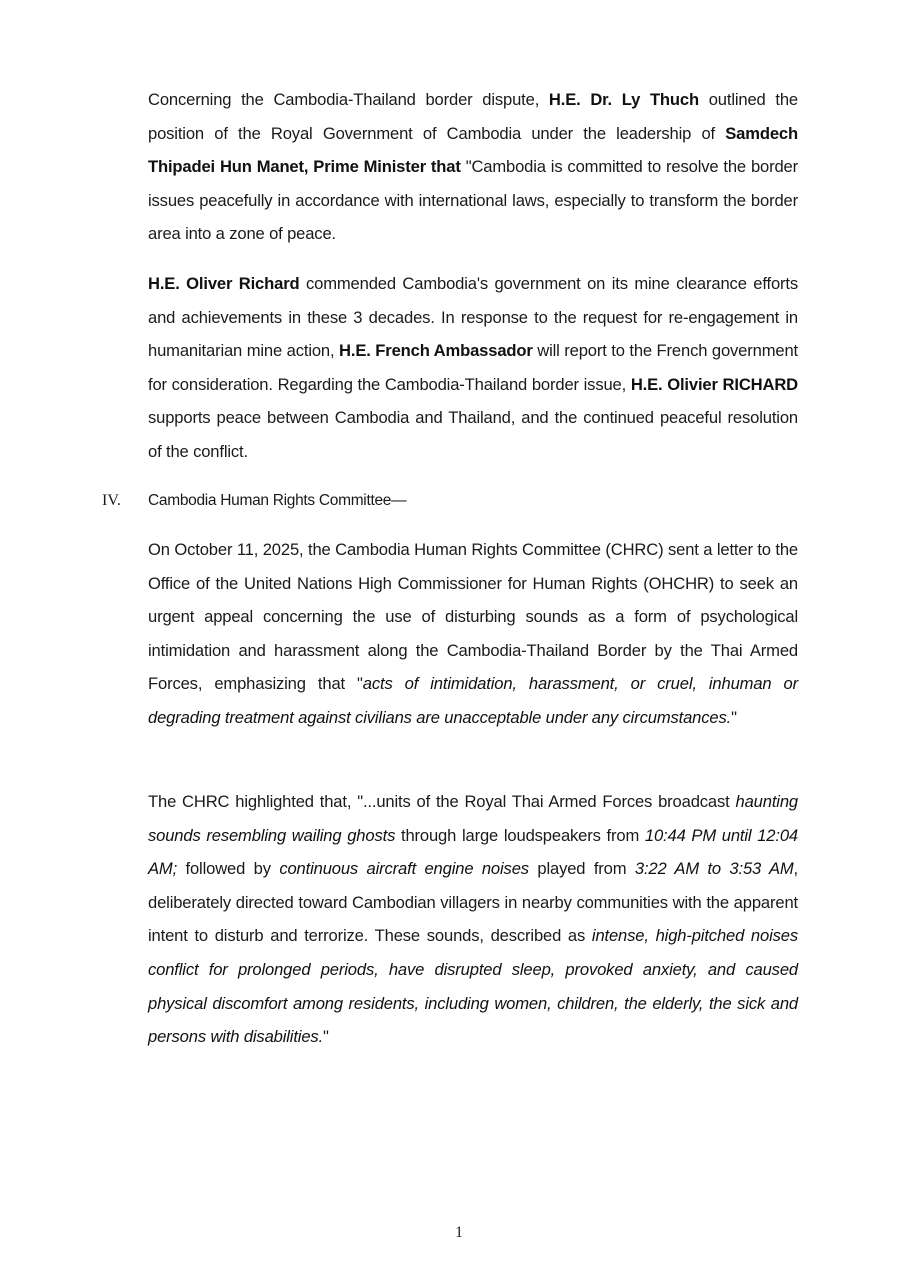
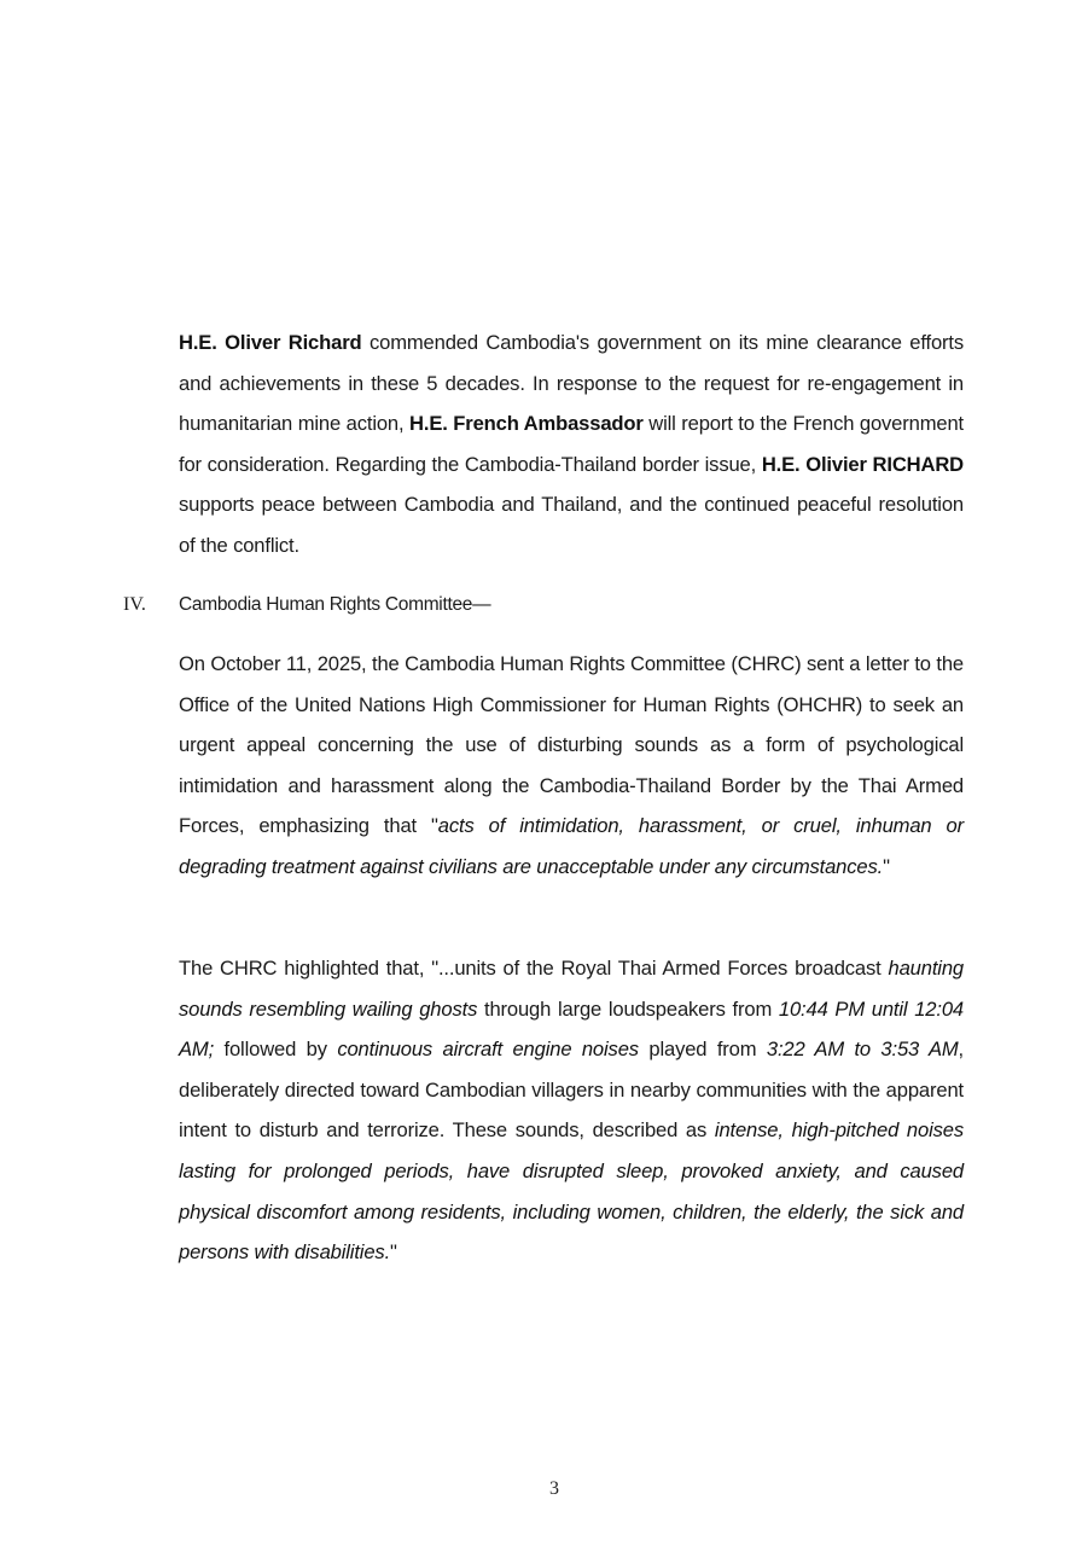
- Concerning the Cambodia-Thailand border dispute, H.E. Dr. Ly Thuch outlined the position of the Royal Government of Cambodia under the leadership of Samdech Thipadei Hun Manet, Prime Minister that "Cambodia is committed to resolve the border issues peacefully in accordance with international laws, especially to transform the border area into a zone of peace.
- H.E. Oliver Richard commended Cambodia's government on its mine clearance efforts and achievements in these 3 decades. In response to the request for re-engagement in humanitarian mine action, H.E. French Ambassador will report to the French government for consideration. Regarding the Cambodia-Thailand border issue, H.E. Olivier RICHARD supports peace between Cambodia and Thailand, and the continued peaceful resolution of the conflict.
+ H.E. Oliver Richard commended Cambodia's government on its mine clearance efforts and achievements in these 5 decades. In response to the request for re-engagement in humanitarian mine action, H.E. French Ambassador will report to the French government for consideration. Regarding the Cambodia-Thailand border issue, H.E. Olivier RICHARD supports peace between Cambodia and Thailand, and the continued peaceful resolution of the conflict.
  IV.
  Cambodia Human Rights Committee—
  On October 11, 2025, the Cambodia Human Rights Committee (CHRC) sent a letter to the Office of the United Nations High Commissioner for Human Rights (OHCHR) to seek an urgent appeal concerning the use of disturbing sounds as a form of psychological intimidation and harassment along the Cambodia-Thailand Border by the Thai Armed Forces, emphasizing that "acts of intimidation, harassment, or cruel, inhuman or degrading treatment against civilians are unacceptable under any circumstances."
- The CHRC highlighted that, "...units of the Royal Thai Armed Forces broadcast haunting sounds resembling wailing ghosts through large loudspeakers from 10:44 PM until 12:04 AM; followed by continuous aircraft engine noises played from 3:22 AM to 3:53 AM, deliberately directed toward Cambodian villagers in nearby communities with the apparent intent to disturb and terrorize. These sounds, described as intense, high-pitched noises conflict for prolonged periods, have disrupted sleep, provoked anxiety, and caused physical discomfort among residents, including women, children, the elderly, the sick and persons with disabilities."
+ The CHRC highlighted that, "...units of the Royal Thai Armed Forces broadcast haunting sounds resembling wailing ghosts through large loudspeakers from 10:44 PM until 12:04 AM; followed by continuous aircraft engine noises played from 3:22 AM to 3:53 AM, deliberately directed toward Cambodian villagers in nearby communities with the apparent intent to disturb and terrorize. These sounds, described as intense, high-pitched noises lasting for prolonged periods, have disrupted sleep, provoked anxiety, and caused physical discomfort among residents, including women, children, the elderly, the sick and persons with disabilities."
- 1
+ 3
